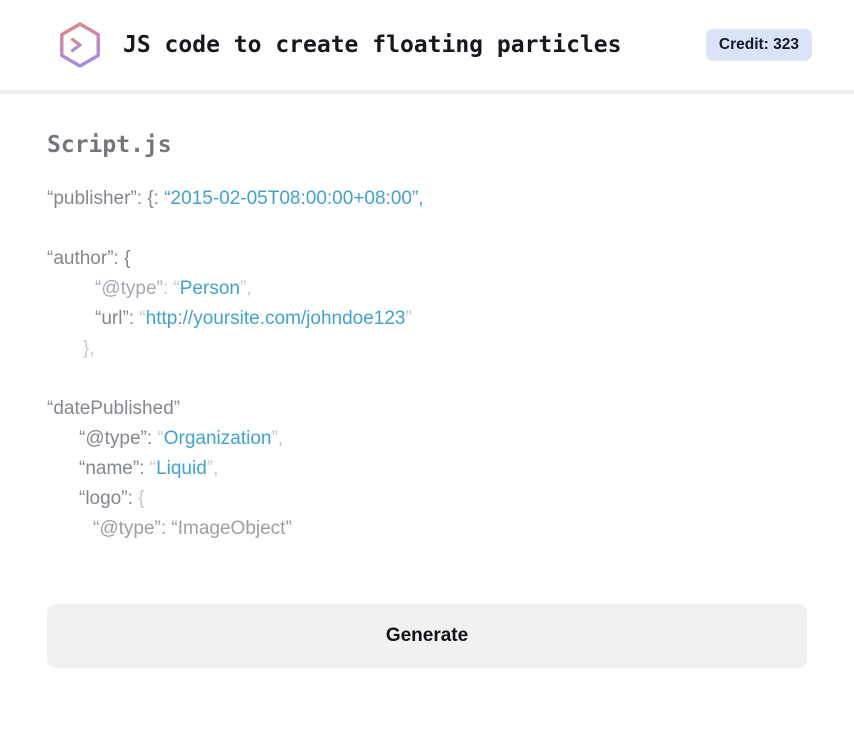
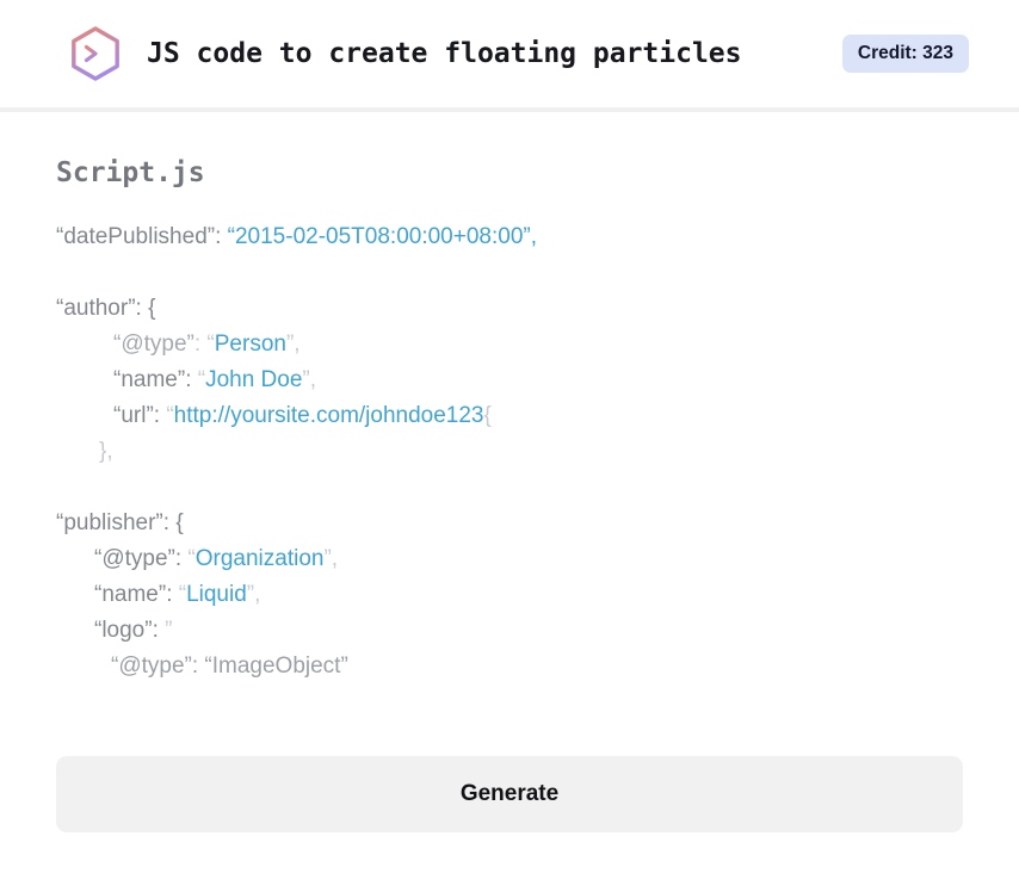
  JS code to create floating particles
  Credit: 323
  Script.js
- “publisher”: {: “2015-02-05T08:00:00+08:00”,
+ “datePublished”: “2015-02-05T08:00:00+08:00”,
  “author”: {
  “@type”: “Person”,
+ “name”: “John Doe”,
- “url”: “http://yoursite.com/johndoe123”
+ “url”: “http://yoursite.com/johndoe123{
  },
- “datePublished”
+ “publisher”: {
  “@type”: “Organization”,
  “name”: “Liquid”,
- “logo”: {
+ “logo”: ”
  “@type”: “ImageObject”
  Generate
